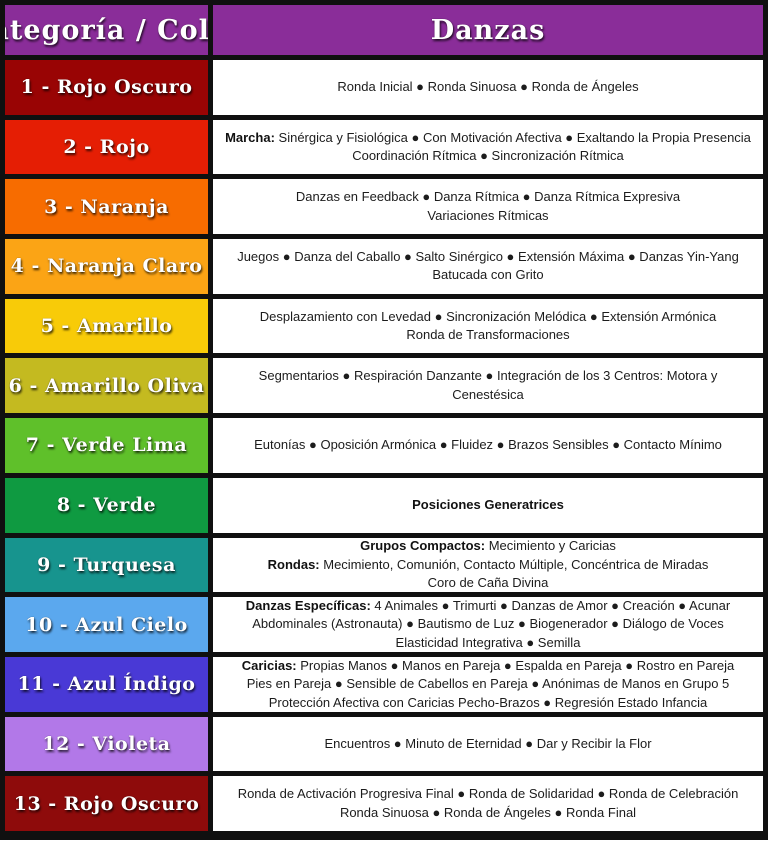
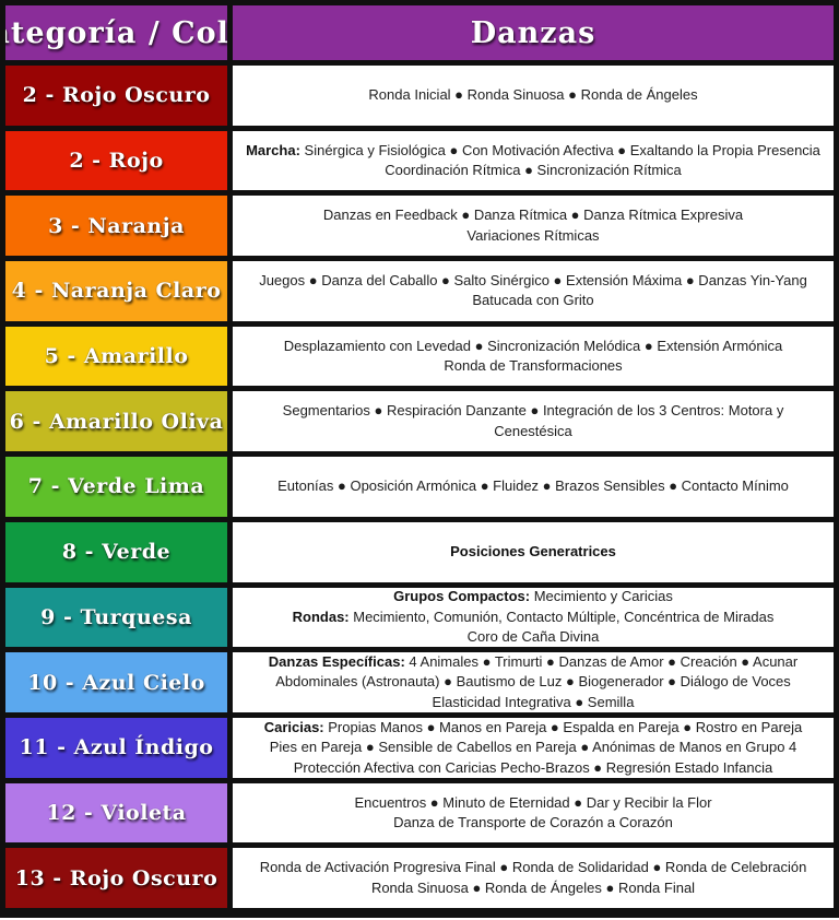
  tegoría / Col
  Danzas
- 1 - Rojo Oscuro
+ 2 - Rojo Oscuro
  Ronda Inicial ● Ronda Sinuosa ● Ronda de Ángeles
  2 - Rojo
  Marcha: Sinérgica y Fisiológica ● Con Motivación Afectiva ● Exaltando la Propia Presencia
  Coordinación Rítmica ● Sincronización Rítmica
  3 - Naranja
  Danzas en Feedback ● Danza Rítmica ● Danza Rítmica Expresiva
  Variaciones Rítmicas
  4 - Naranja Claro
  Juegos ● Danza del Caballo ● Salto Sinérgico ● Extensión Máxima ● Danzas Yin-Yang
  Batucada con Grito
  5 - Amarillo
  Desplazamiento con Levedad ● Sincronización Melódica ● Extensión Armónica
  Ronda de Transformaciones
  6 - Amarillo Oliva
  Segmentarios ● Respiración Danzante ● Integración de los 3 Centros: Motora y Cenestésica
  7 - Verde Lima
  Eutonías ● Oposición Armónica ● Fluidez ● Brazos Sensibles ● Contacto Mínimo
  8 - Verde
  Posiciones Generatrices
  9 - Turquesa
  Grupos Compactos: Mecimiento y Caricias
  Rondas: Mecimiento, Comunión, Contacto Múltiple, Concéntrica de Miradas
  Coro de Caña Divina
  10 - Azul Cielo
  Danzas Específicas: 4 Animales ● Trimurti ● Danzas de Amor ● Creación ● Acunar
  Abdominales (Astronauta) ● Bautismo de Luz ● Biogenerador ● Diálogo de Voces
  Elasticidad Integrativa ● Semilla
  11 - Azul Índigo
  Caricias: Propias Manos ● Manos en Pareja ● Espalda en Pareja ● Rostro en Pareja
- Pies en Pareja ● Sensible de Cabellos en Pareja ● Anónimas de Manos en Grupo 5
+ Pies en Pareja ● Sensible de Cabellos en Pareja ● Anónimas de Manos en Grupo 4
  Protección Afectiva con Caricias Pecho-Brazos ● Regresión Estado Infancia
  12 - Violeta
  Encuentros ● Minuto de Eternidad ● Dar y Recibir la Flor
+ Danza de Transporte de Corazón a Corazón
  13 - Rojo Oscuro
  Ronda de Activación Progresiva Final ● Ronda de Solidaridad ● Ronda de Celebración
  Ronda Sinuosa ● Ronda de Ángeles ● Ronda Final
